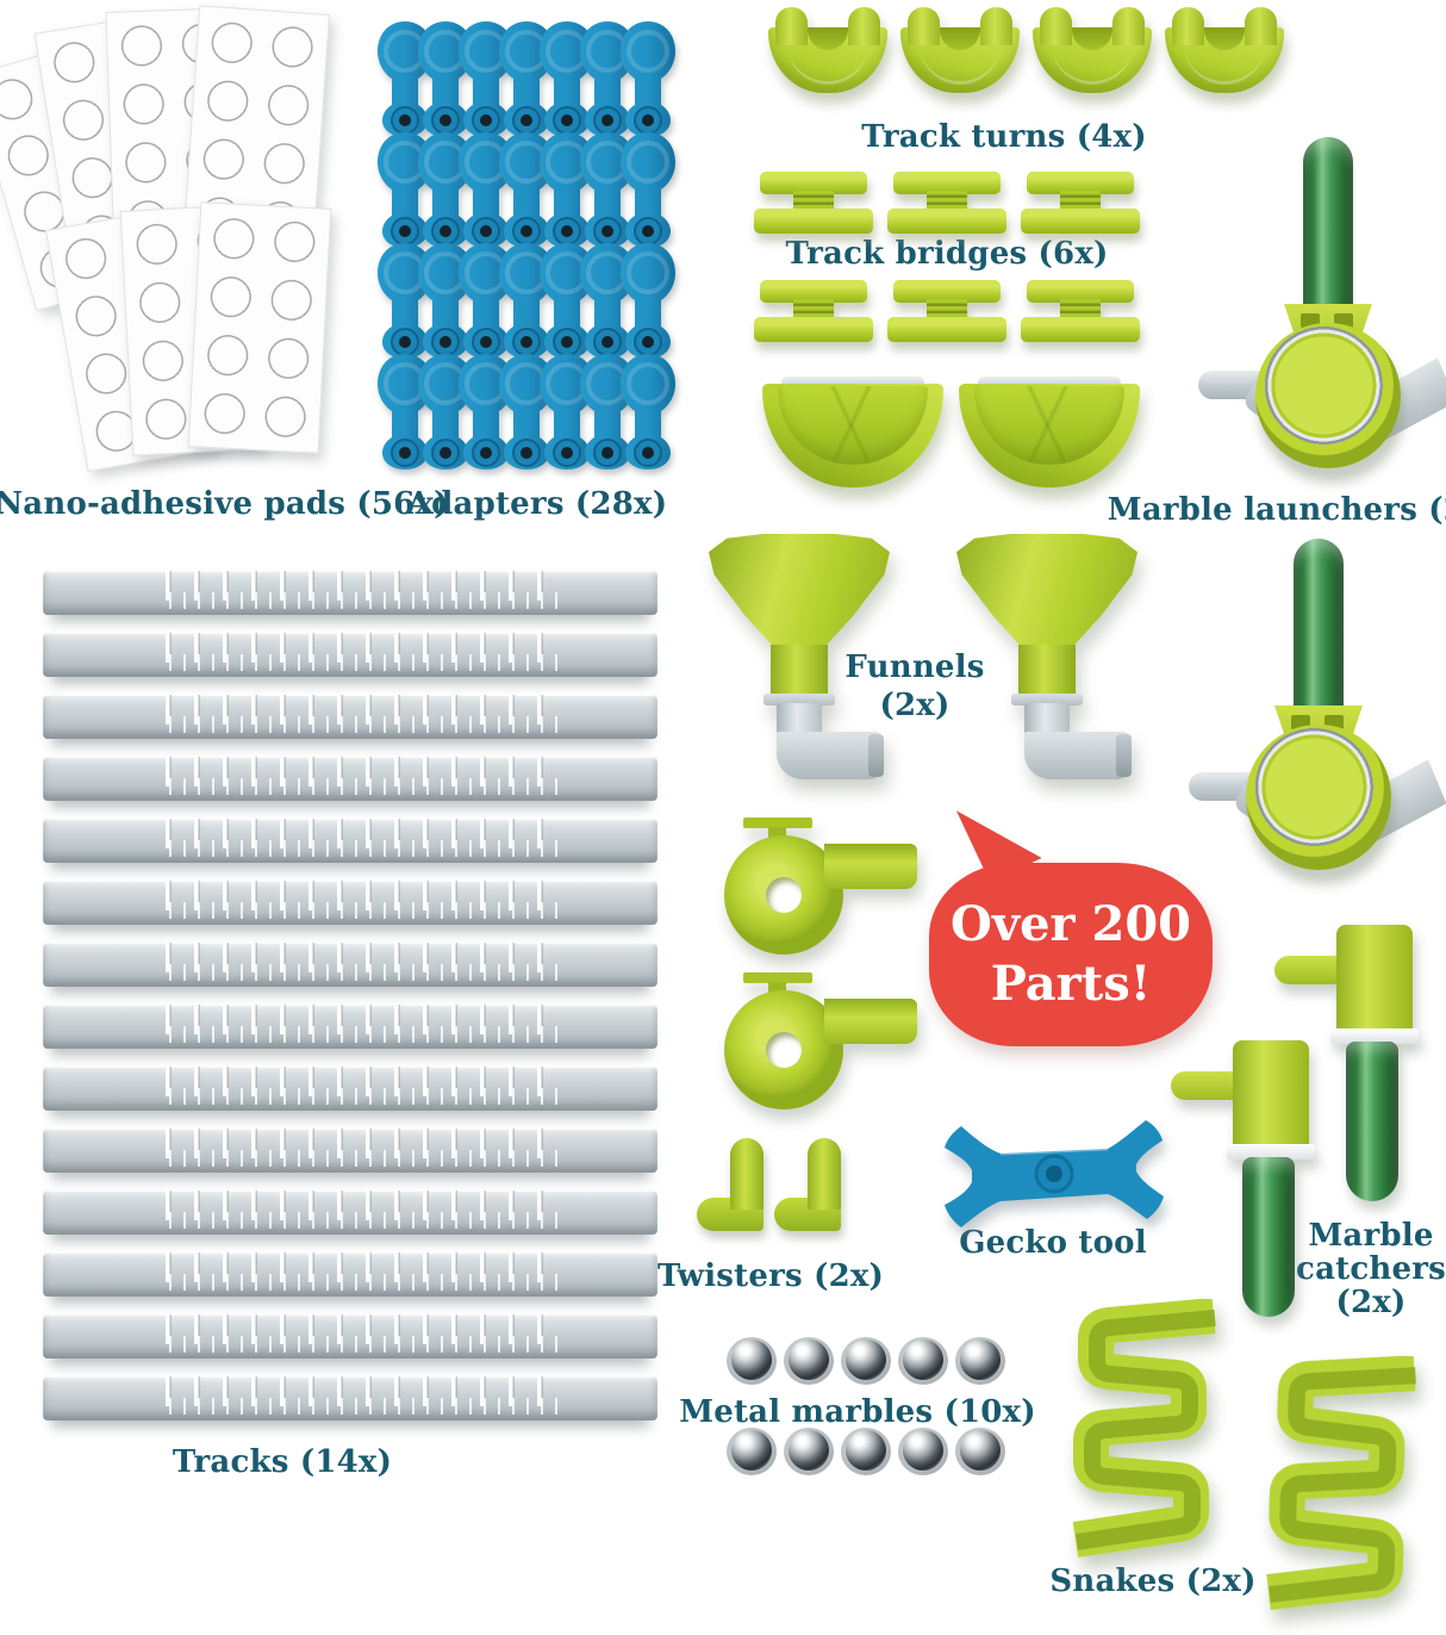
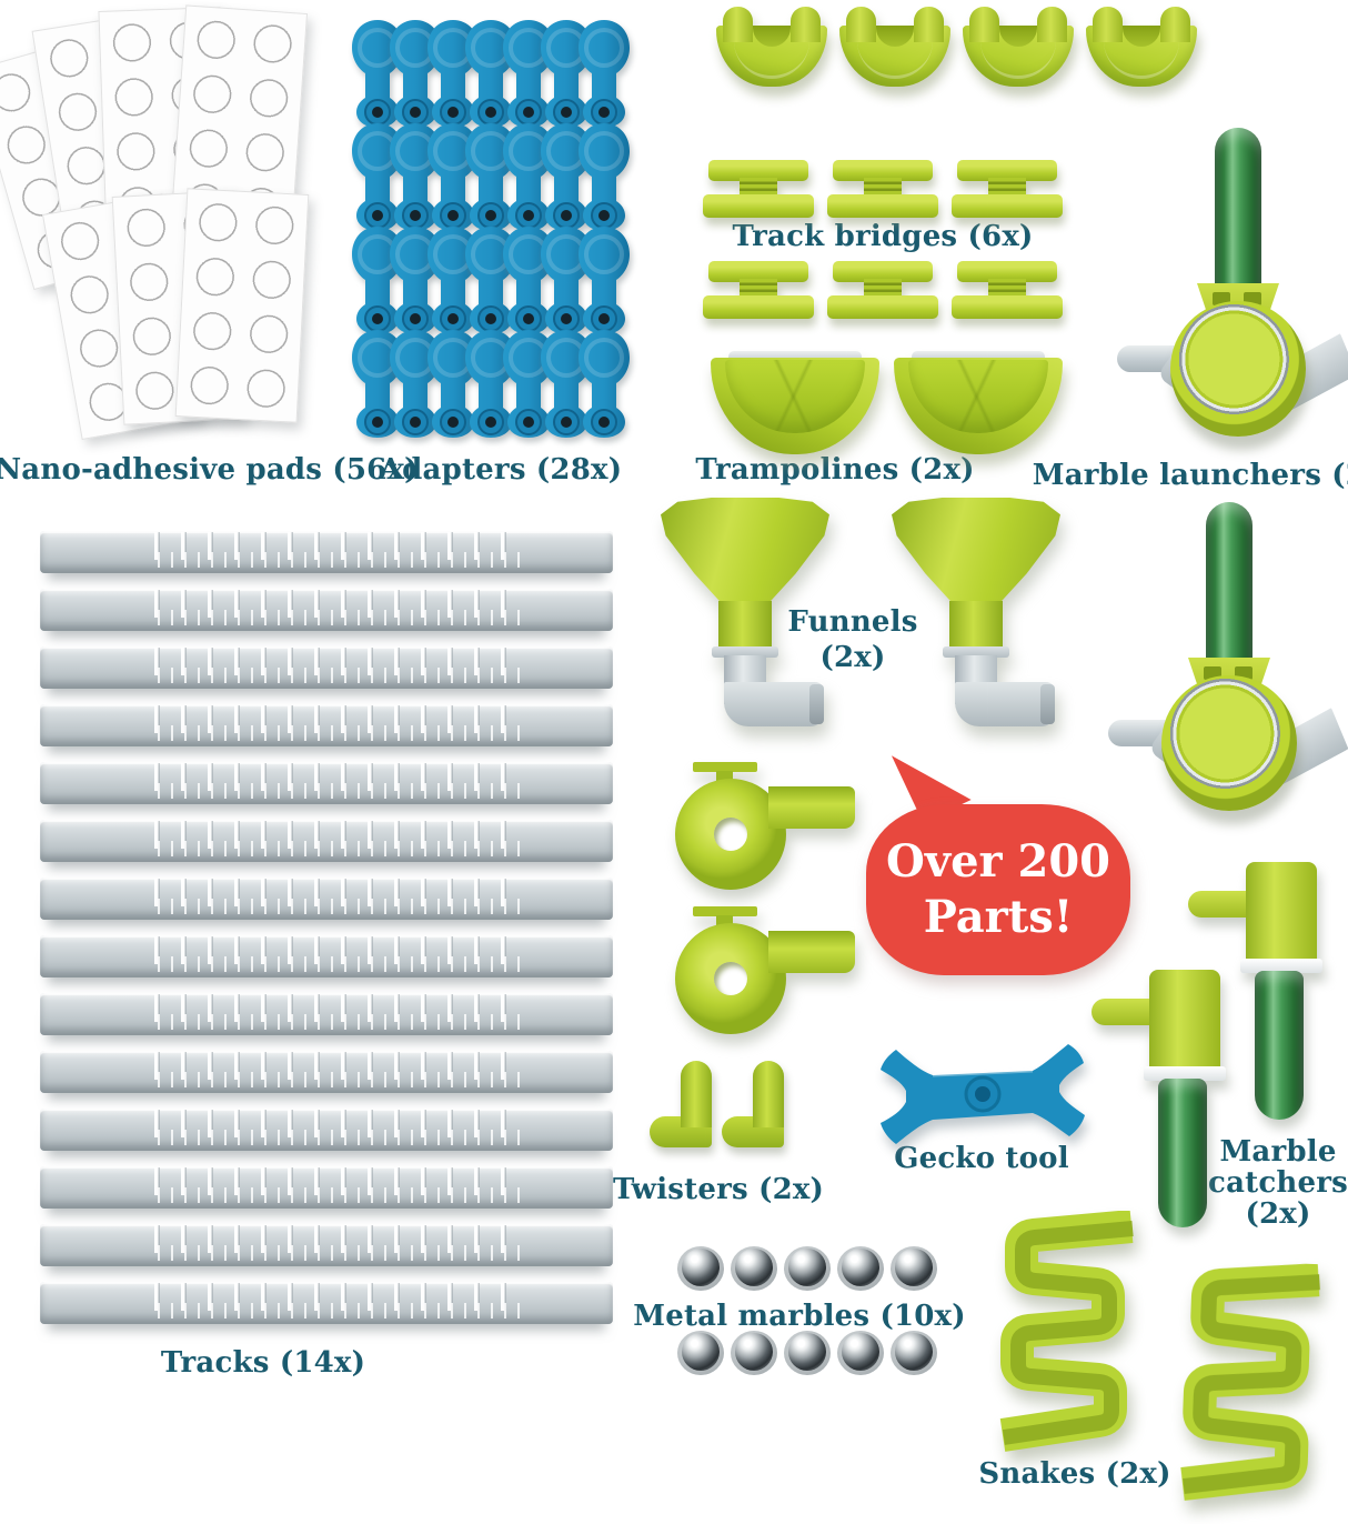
  Nano-adhesive pads (56x)
  Adapters (28x)
- Track turns (4x)
  Track bridges (6x)
+ Trampolines (2x)
  Marble launchers (
  Tracks (14x)
  Funnels
  (2x)
  Over 200
  Parts!
  Twisters (2x)
  Gecko tool
  Marble
  catchers
  (2x)
  Metal marbles (10x)
  Snakes (2x)
